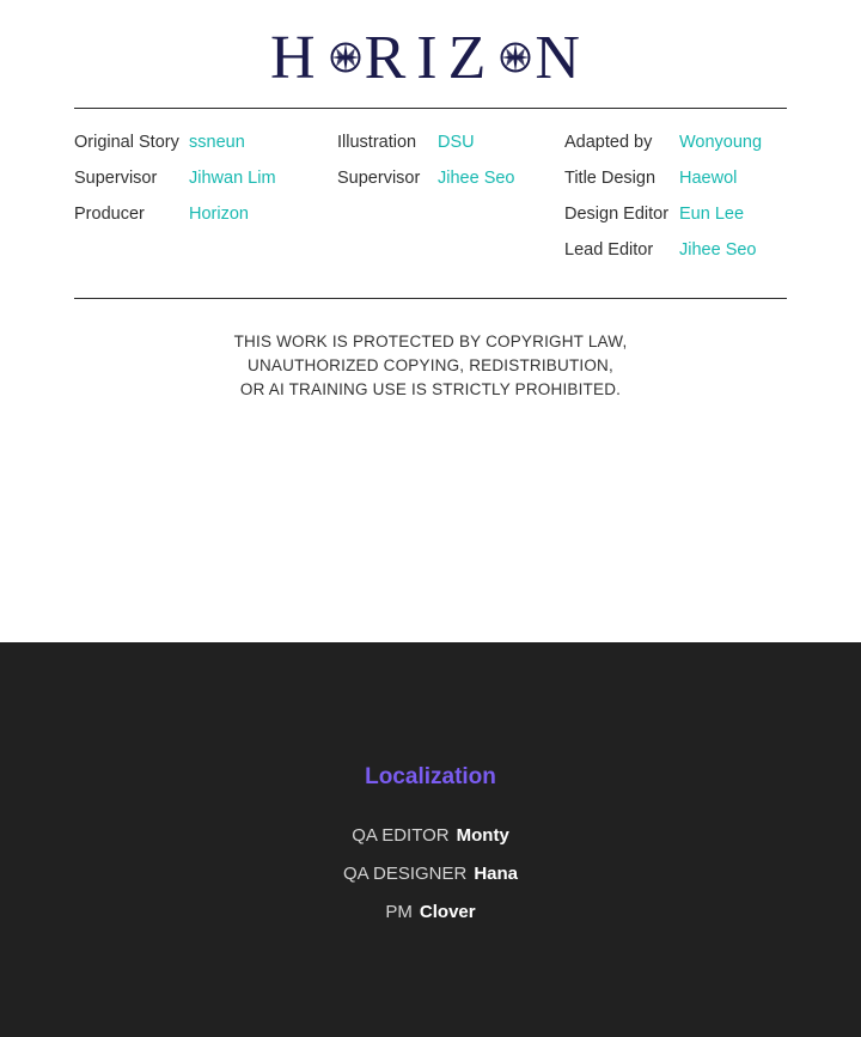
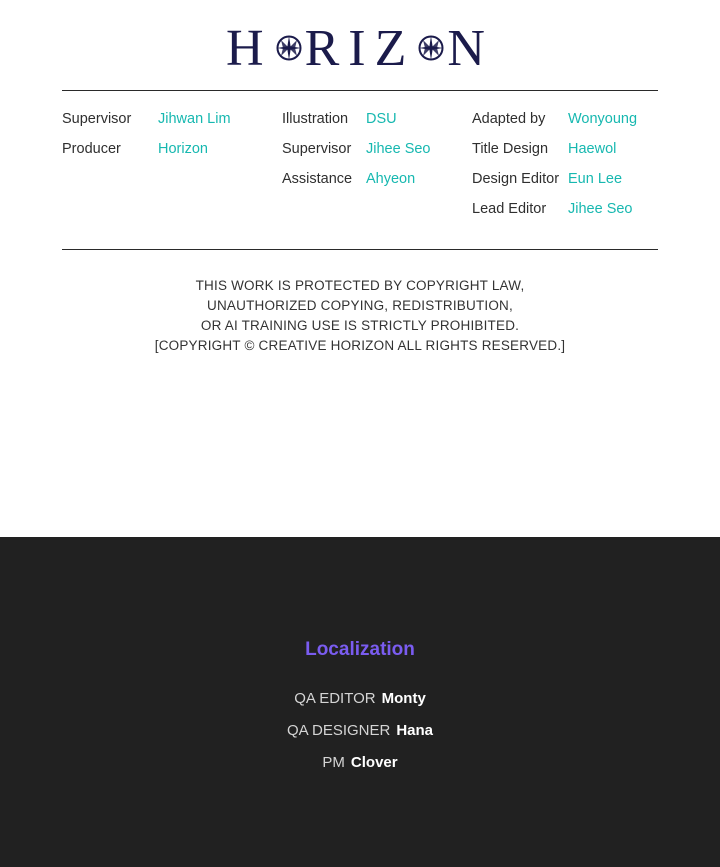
  H
  RIZ
  N
- Original Story
- ssneun
  Supervisor
  Jihwan Lim
  Producer
  Horizon
  Illustration
  DSU
  Supervisor
  Jihee Seo
+ Assistance
+ Ahyeon
  Adapted by
  Wonyoung
  Title Design
  Haewol
  Design Editor
  Eun Lee
  Lead Editor
  Jihee Seo
  THIS WORK IS PROTECTED BY COPYRIGHT LAW,
  UNAUTHORIZED COPYING, REDISTRIBUTION,
  OR AI TRAINING USE IS STRICTLY PROHIBITED.
+ [COPYRIGHT © CREATIVE HORIZON ALL RIGHTS RESERVED.]
  Localization
  QA EDITOR Monty
  QA DESIGNER Hana
  PM Clover
